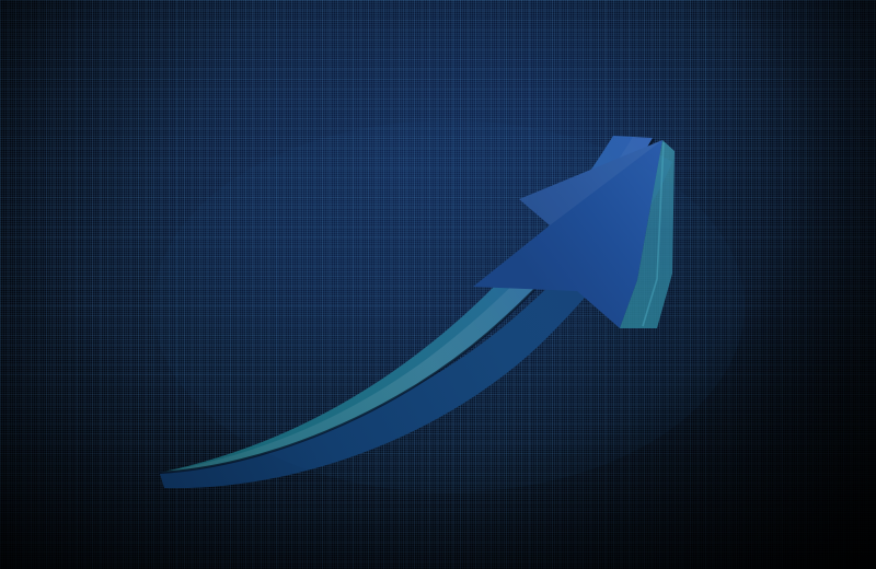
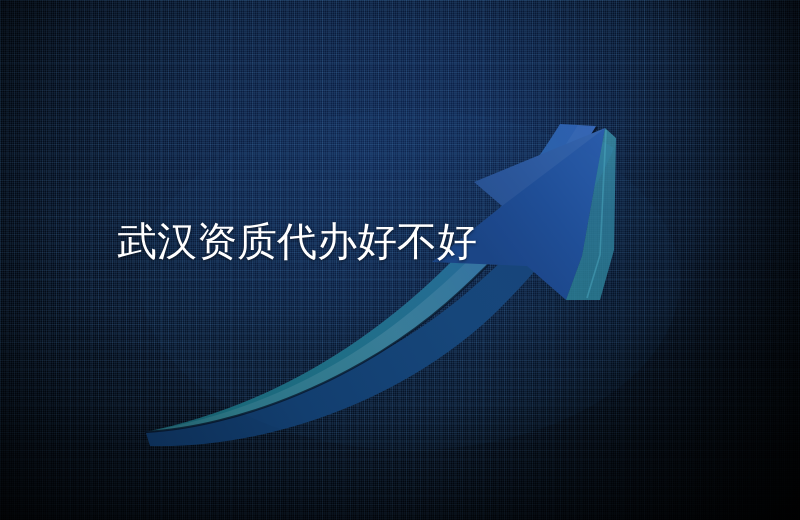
+ 武汉资质代办好不好
